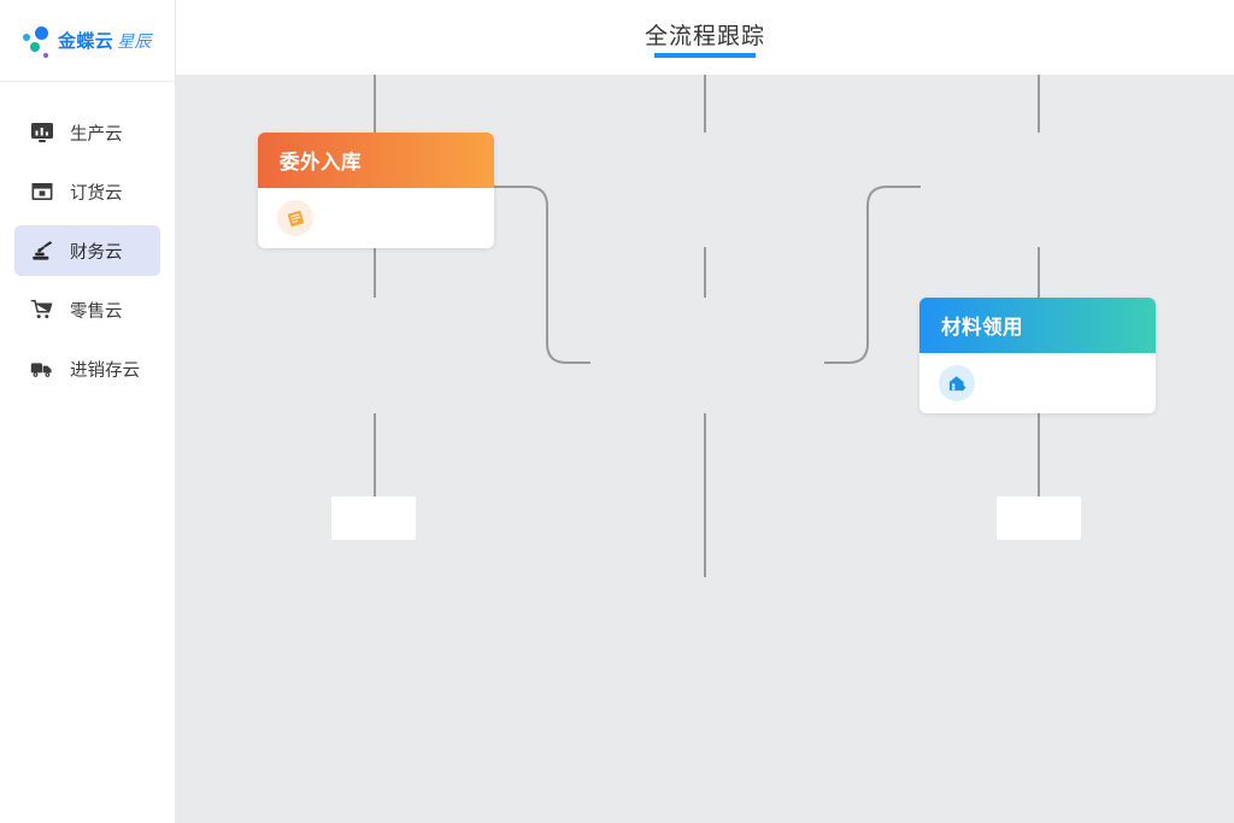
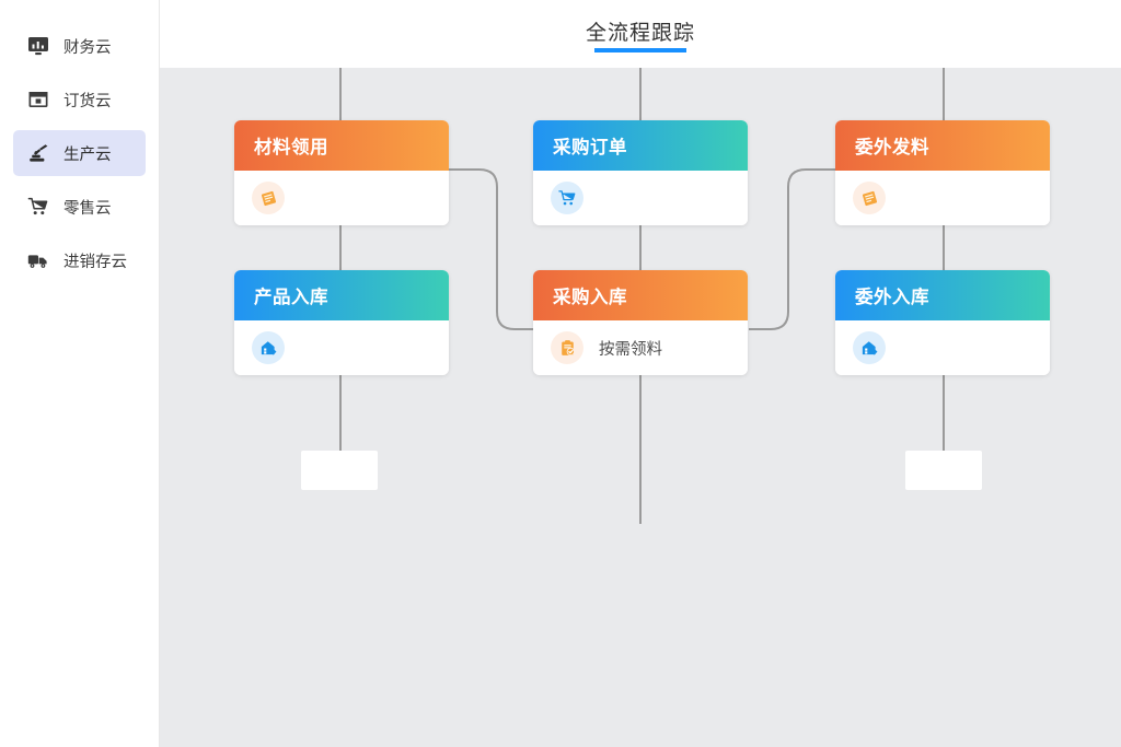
- 金蝶云
- 星辰
- 生产云
+ 财务云
  订货云
- 财务云
+ 生产云
  零售云
  进销存云
  全流程跟踪
- 委外入库
+ 材料领用
+ 采购订单
+ 委外发料
+ 产品入库
+ 采购入库
+ 按需领料
- 材料领用
+ 委外入库
